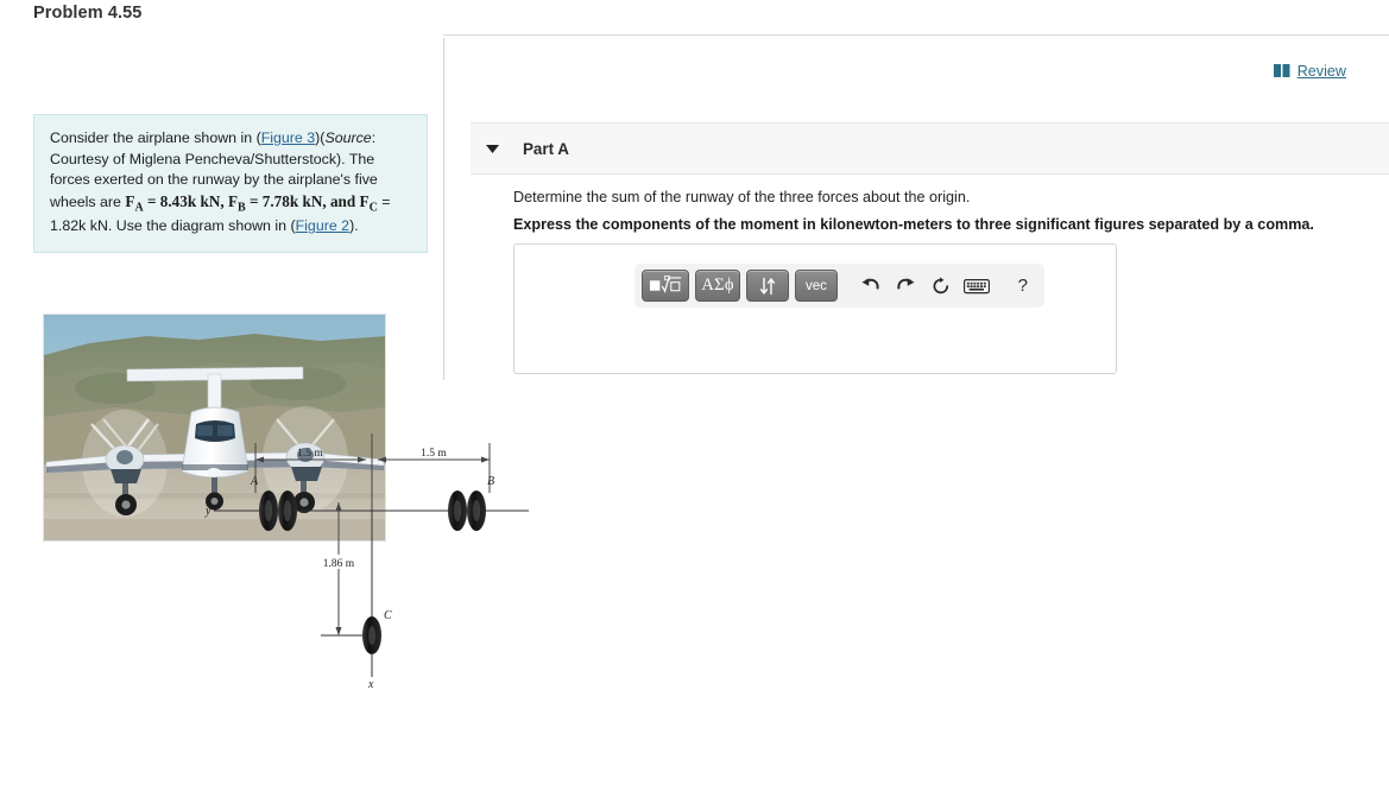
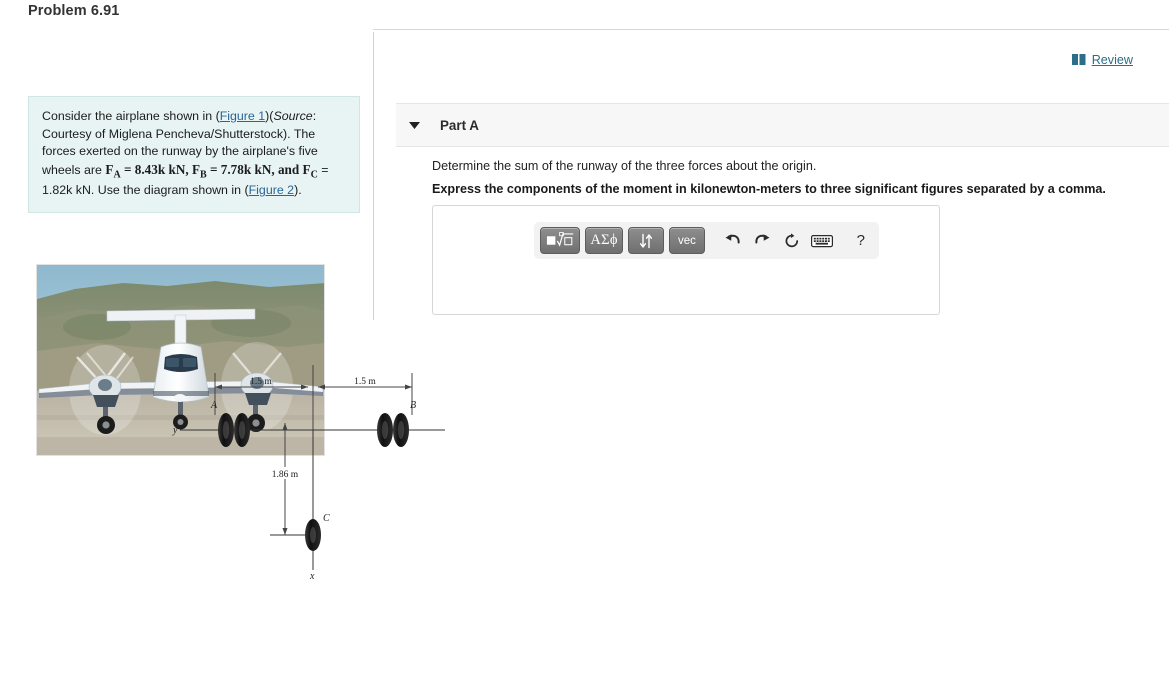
- Problem 4.55
+ Problem 6.91
- Consider the airplane shown in (Figure 3)(Source: Courtesy of Miglena Pencheva/Shutterstock). The forces exerted on the runway by the airplane's five wheels are FA = 8.43k kN, FB = 7.78k kN, and FC = 1.82k kN. Use the diagram shown in (Figure 2).
+ Consider the airplane shown in (Figure 1)(Source: Courtesy of Miglena Pencheva/Shutterstock). The forces exerted on the runway by the airplane's five wheels are FA = 8.43k kN, FB = 7.78k kN, and FC = 1.82k kN. Use the diagram shown in (Figure 2).
  Review
  Part A
  Determine the sum of the runway of the three forces about the origin.
  Express the components of the moment in kilonewton-meters to three significant figures separated by a comma.
  ΑΣϕ
  vec
  ?
  1.5 m
  1.5 m
  y
  x
  1.86 m
  A
  B
  C
